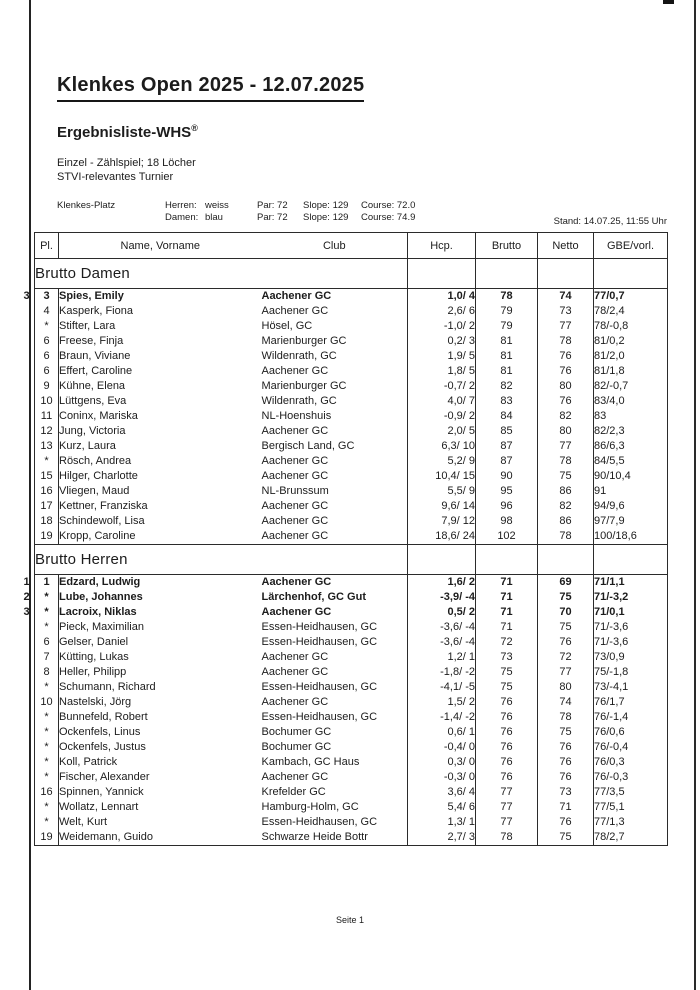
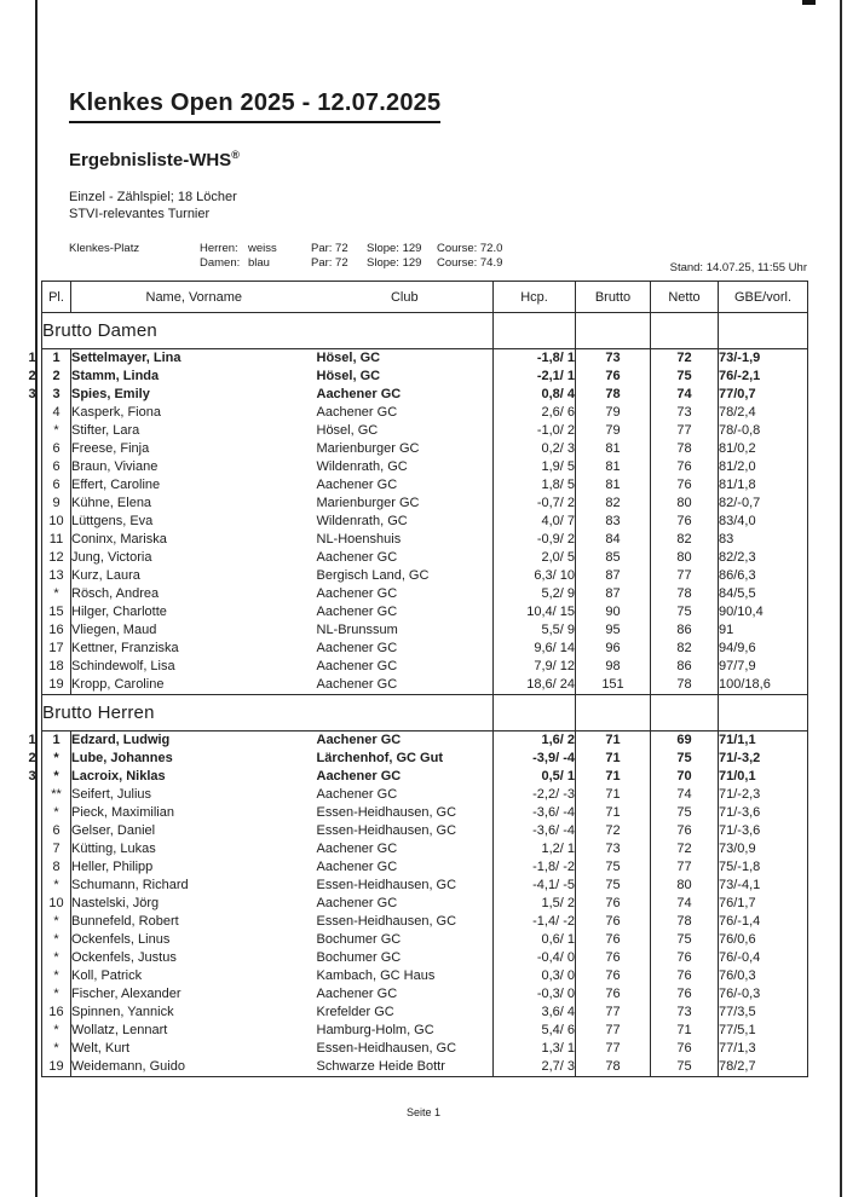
  Klenkes Open 2025 - 12.07.2025
  Ergebnisliste-WHS®
  Einzel - Zählspiel; 18 Löcher
  STVI-relevantes Turnier
  Klenkes-Platz
  Herren:
  weiss
  Par: 72
  Slope: 129
  Course: 72.0
  Damen:
  blau
  Par: 72
  Slope: 129
  Course: 74.9
  Stand: 14.07.25, 11:55 Uhr
  Pl.	Name, Vorname	Club	Hcp.	Brutto	Netto	GBE/vorl.
  Brutto Damen
+ 11	Settelmayer, Lina	Hösel, GC	-1,8/ 1	73	72	73/-1,9
+ 22	Stamm, Linda	Hösel, GC	-2,1/ 1	76	75	76/-2,1
- 33	Spies, Emily	Aachener GC	1,0/ 4	78	74	77/0,7
+ 33	Spies, Emily	Aachener GC	0,8/ 4	78	74	77/0,7
  4	Kasperk, Fiona	Aachener GC	2,6/ 6	79	73	78/2,4
  *	Stifter, Lara	Hösel, GC	-1,0/ 2	79	77	78/-0,8
  6	Freese, Finja	Marienburger GC	0,2/ 3	81	78	81/0,2
  6	Braun, Viviane	Wildenrath, GC	1,9/ 5	81	76	81/2,0
  6	Effert, Caroline	Aachener GC	1,8/ 5	81	76	81/1,8
  9	Kühne, Elena	Marienburger GC	-0,7/ 2	82	80	82/-0,7
  10	Lüttgens, Eva	Wildenrath, GC	4,0/ 7	83	76	83/4,0
  11	Coninx, Mariska	NL-Hoenshuis	-0,9/ 2	84	82	83
  12	Jung, Victoria	Aachener GC	2,0/ 5	85	80	82/2,3
  13	Kurz, Laura	Bergisch Land, GC	6,3/ 10	87	77	86/6,3
  *	Rösch, Andrea	Aachener GC	5,2/ 9	87	78	84/5,5
  15	Hilger, Charlotte	Aachener GC	10,4/ 15	90	75	90/10,4
  16	Vliegen, Maud	NL-Brunssum	5,5/ 9	95	86	91
  17	Kettner, Franziska	Aachener GC	9,6/ 14	96	82	94/9,6
  18	Schindewolf, Lisa	Aachener GC	7,9/ 12	98	86	97/7,9
- 19	Kropp, Caroline	Aachener GC	18,6/ 24	102	78	100/18,6
+ 19	Kropp, Caroline	Aachener GC	18,6/ 24	151	78	100/18,6
  Brutto Herren
  11	Edzard, Ludwig	Aachener GC	1,6/ 2	71	69	71/1,1
  *2	Lube, Johannes	Lärchenhof, GC Gut	-3,9/ -4	71	75	71/-3,2
- *3	Lacroix, Niklas	Aachener GC	0,5/ 2	71	70	71/0,1
+ *3	Lacroix, Niklas	Aachener GC	0,5/ 1	71	70	71/0,1
+ **	Seifert, Julius	Aachener GC	-2,2/ -3	71	74	71/-2,3
  *	Pieck, Maximilian	Essen-Heidhausen, GC	-3,6/ -4	71	75	71/-3,6
  6	Gelser, Daniel	Essen-Heidhausen, GC	-3,6/ -4	72	76	71/-3,6
  7	Kütting, Lukas	Aachener GC	1,2/ 1	73	72	73/0,9
  8	Heller, Philipp	Aachener GC	-1,8/ -2	75	77	75/-1,8
  *	Schumann, Richard	Essen-Heidhausen, GC	-4,1/ -5	75	80	73/-4,1
  10	Nastelski, Jörg	Aachener GC	1,5/ 2	76	74	76/1,7
  *	Bunnefeld, Robert	Essen-Heidhausen, GC	-1,4/ -2	76	78	76/-1,4
  *	Ockenfels, Linus	Bochumer GC	0,6/ 1	76	75	76/0,6
  *	Ockenfels, Justus	Bochumer GC	-0,4/ 0	76	76	76/-0,4
  *	Koll, Patrick	Kambach, GC Haus	0,3/ 0	76	76	76/0,3
  *	Fischer, Alexander	Aachener GC	-0,3/ 0	76	76	76/-0,3
  16	Spinnen, Yannick	Krefelder GC	3,6/ 4	77	73	77/3,5
  *	Wollatz, Lennart	Hamburg-Holm, GC	5,4/ 6	77	71	77/5,1
  *	Welt, Kurt	Essen-Heidhausen, GC	1,3/ 1	77	76	77/1,3
  19	Weidemann, Guido	Schwarze Heide Bottr	2,7/ 3	78	75	78/2,7
  Seite 1
